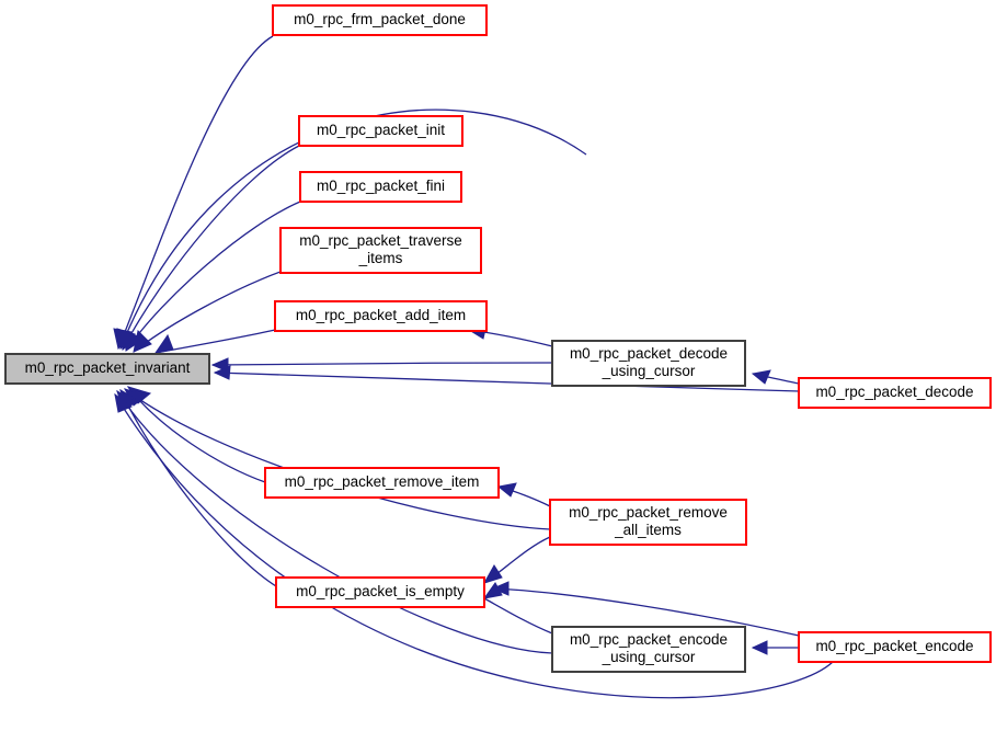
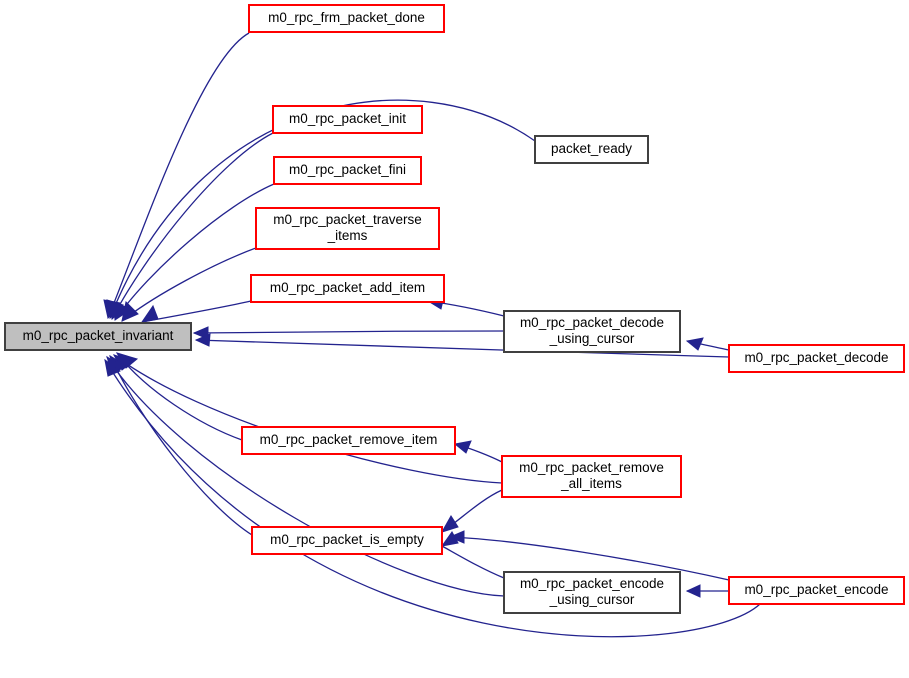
  m0_rpc_packet_invariant
  m0_rpc_frm_packet_done
  m0_rpc_packet_init
  m0_rpc_packet_fini
  m0_rpc_packet_traverse
  _items
  m0_rpc_packet_add_item
+ packet_ready
  m0_rpc_packet_decode
  _using_cursor
  m0_rpc_packet_decode
  m0_rpc_packet_remove_item
  m0_rpc_packet_remove
  _all_items
  m0_rpc_packet_is_empty
  m0_rpc_packet_encode
  _using_cursor
  m0_rpc_packet_encode
